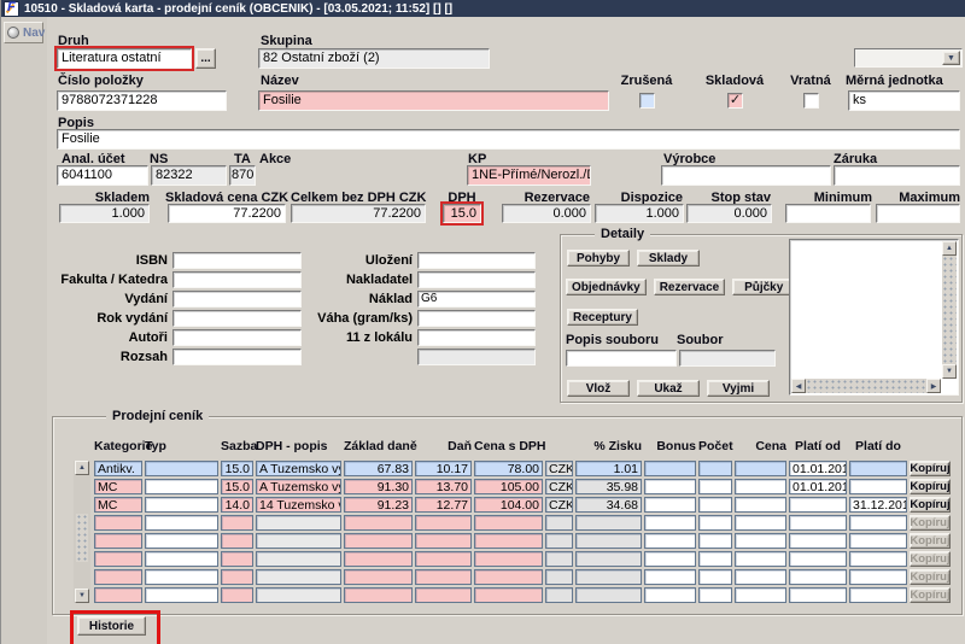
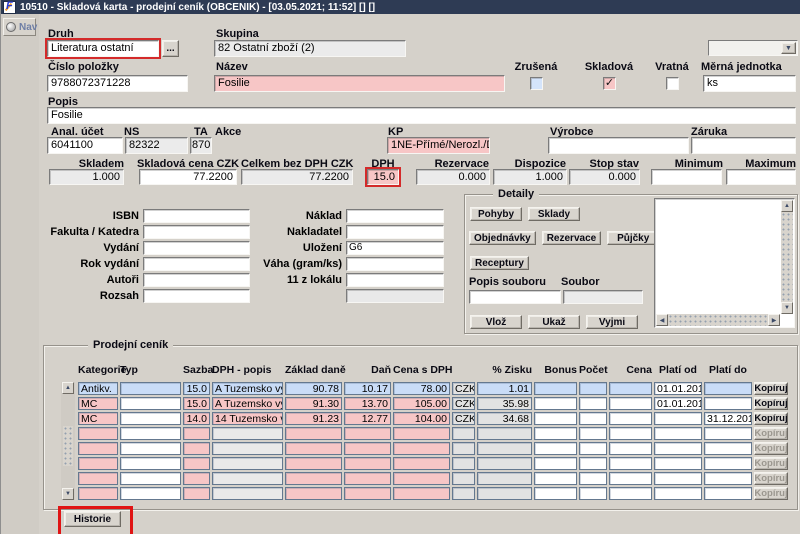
  F
  10510 - Skladová karta - prodejní ceník (OBCENIK) - [03.05.2021; 11:52] [] []
  Nav
  Druh
  Skupina
  Literatura ostatní
  ...
  82 Ostatní zboží (2)
  Číslo položky
  Název
  Zrušená
  Skladová
  Vratná
  Měrná jednotka
  9788072371228
  Fosilie
  ✓
  ks
  Popis
  Fosilie
  Anal. účet
  NS
  TA
  Akce
  KP
  Výrobce
  Záruka
  6041100
  82322
  870
  1NE-Přímé/Nerozl./
  Skladem
  Skladová cena CZK
  Celkem bez DPH CZK
  DPH
  Rezervace
  Dispozice
  Stop stav
  Minimum
  Maximum
  1.000
  77.2200
  77.2200
  15.0
  0.000
  1.000
  0.000
  ISBN
  Fakulta / Katedra
  Vydání
  Rok vydání
  Autoři
  Rozsah
- Uložení
+ Náklad
  Nakladatel
- Náklad
+ Uložení
  G6
  Váha (gram/ks)
  11 z lokálu
  Detaily
  Pohyby
  Sklady
  Objednávky
  Rezervace
  Půjčky
  Receptury
  Popis souboru
  Soubor
  Vlož
  Ukaž
  Vyjmi
  Prodejní ceník
  Kategor
  Typ
  Sazba
  DPH - popis
  Základ daně
  Daň
  Cena s DPH
  % Zisku
  Bonus
  Počet
  Cena
  Platí od
  Platí do
  Antikv.
  15.0
  A Tuzemsko vý
- 67.83
+ 90.78
  10.17
  78.00
  CZK
  1.01
  01.01.201
  Kopíruj
  MC
  15.0
  A Tuzemsko vý
  91.30
  13.70
  105.00
  CZK
  35.98
  01.01.201
  Kopíruj
  MC
  14.0
  14 Tuzemsko v
  91.23
  12.77
  104.00
  CZK
  34.68
  31.12.201
  Kopíruj
  Kopíruj
  Kopíruj
  Kopíruj
  Kopíruj
  Kopíruj
  Historie
